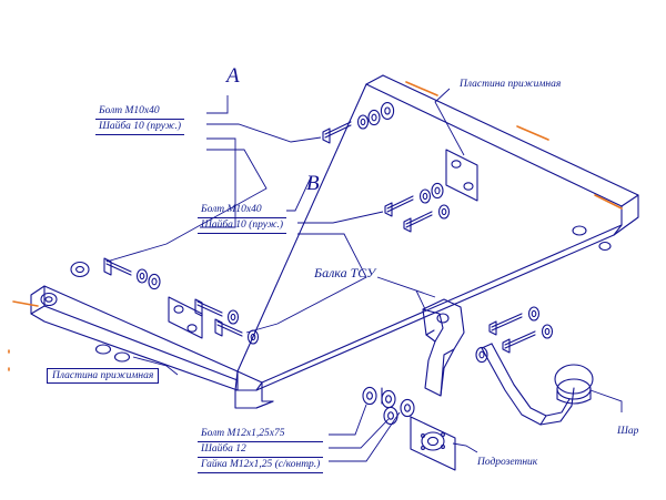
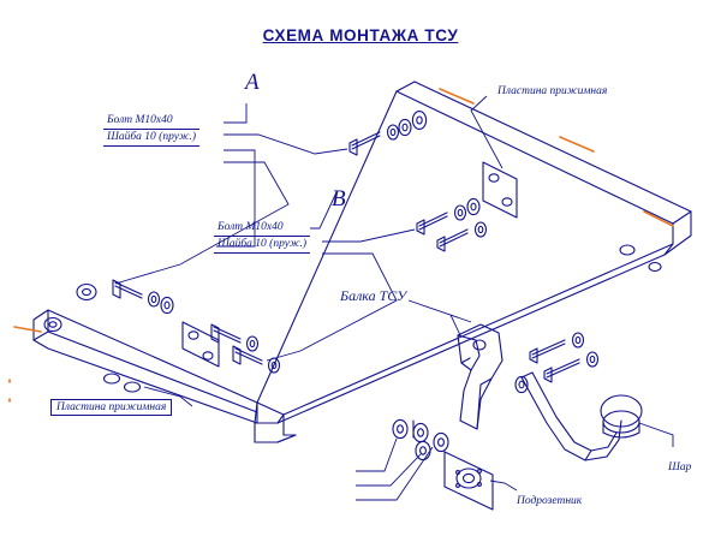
+ СХЕМА МОНТАЖА ТСУ
  А
  В
  Болт М10х40
  Шайба 10 (пруж.)
  Болт М10х40
  Шайба 10 (пруж.)
- Болт М12х1,25х75
- Шайба 12
- Гайка М12х1,25 (с/контр.)
  Пластина прижимная
  Пластина прижимная
  Балка ТСУ
  Шар
  Подрозетник
